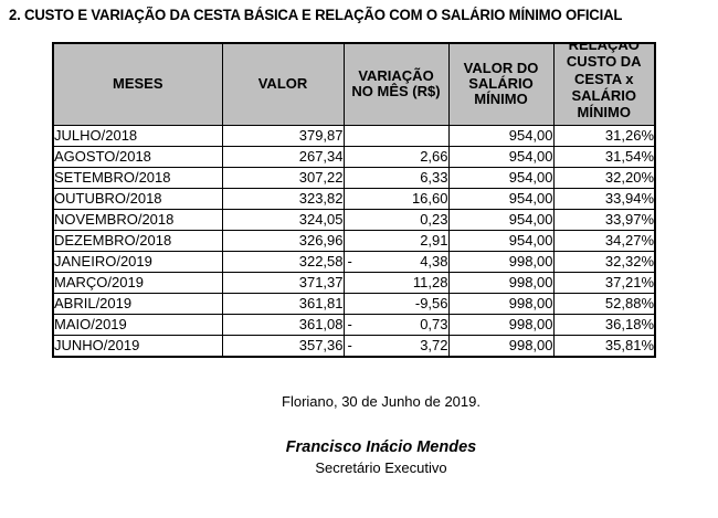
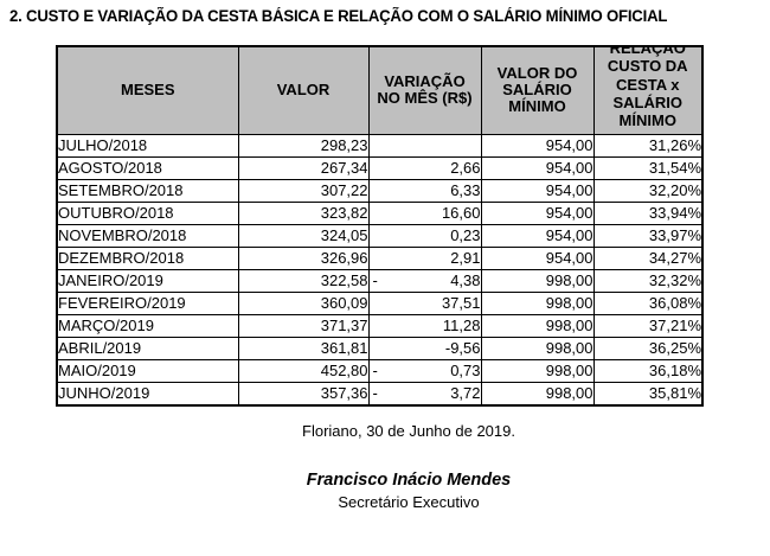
  2. CUSTO E VARIAÇÃO DA CESTA BÁSICA E RELAÇÃO COM O SALÁRIO MÍNIMO OFICIAL
  MESES	VALOR	VARIAÇÃO NO MÊS (R$)	VALOR DO SALÁRIO MÍNIMO	RELAÇÃO CUSTO DA CESTA x SALÁRIO MÍNIMO
- JULHO/2018	379,87		954,00	31,26%
+ JULHO/2018	298,23		954,00	31,26%
  AGOSTO/2018	267,34	2,66	954,00	31,54%
  SETEMBRO/2018	307,22	6,33	954,00	32,20%
  OUTUBRO/2018	323,82	16,60	954,00	33,94%
  NOVEMBRO/2018	324,05	0,23	954,00	33,97%
  DEZEMBRO/2018	326,96	2,91	954,00	34,27%
  JANEIRO/2019	322,58	- 4,38	998,00	32,32%
+ FEVEREIRO/2019	360,09	37,51	998,00	36,08%
  MARÇO/2019	371,37	11,28	998,00	37,21%
- ABRIL/2019	361,81	-9,56	998,00	52,88%
+ ABRIL/2019	361,81	-9,56	998,00	36,25%
- MAIO/2019	361,08	- 0,73	998,00	36,18%
+ MAIO/2019	452,80	- 0,73	998,00	36,18%
  JUNHO/2019	357,36	- 3,72	998,00	35,81%
  Floriano, 30 de Junho de 2019.
  Francisco Inácio Mendes
  Secretário Executivo
